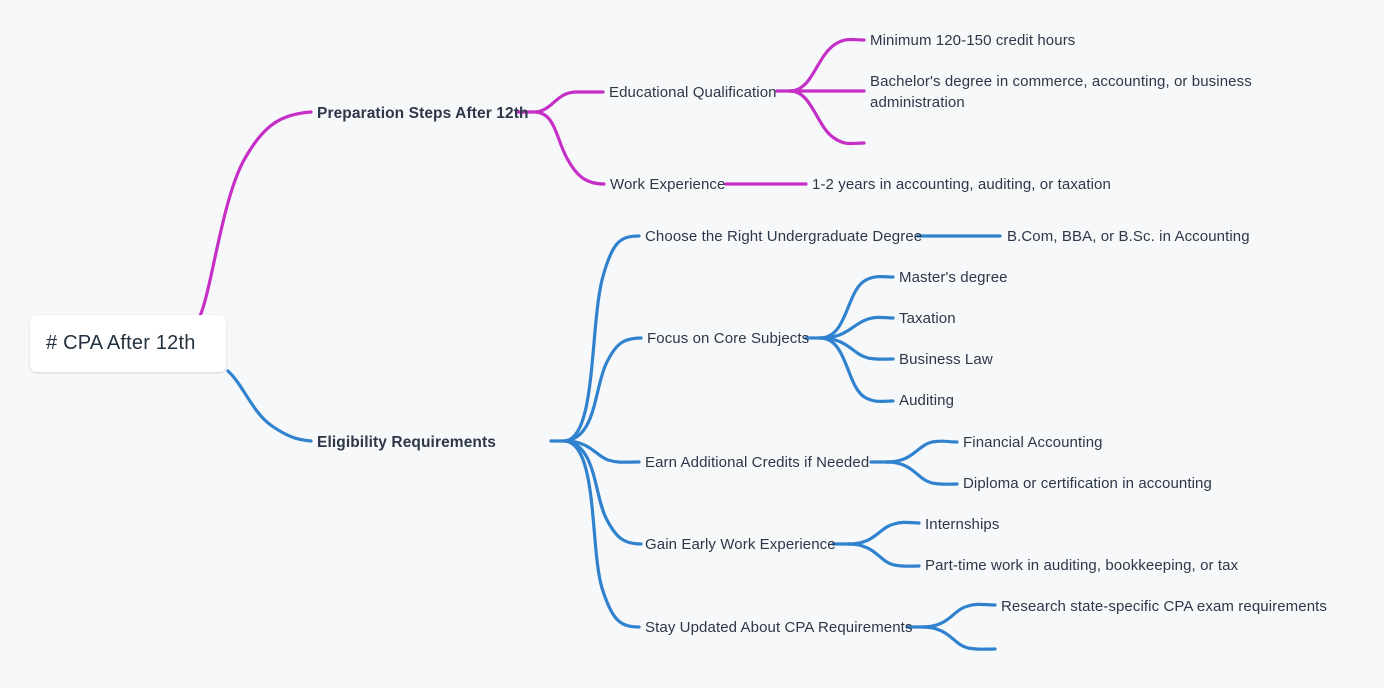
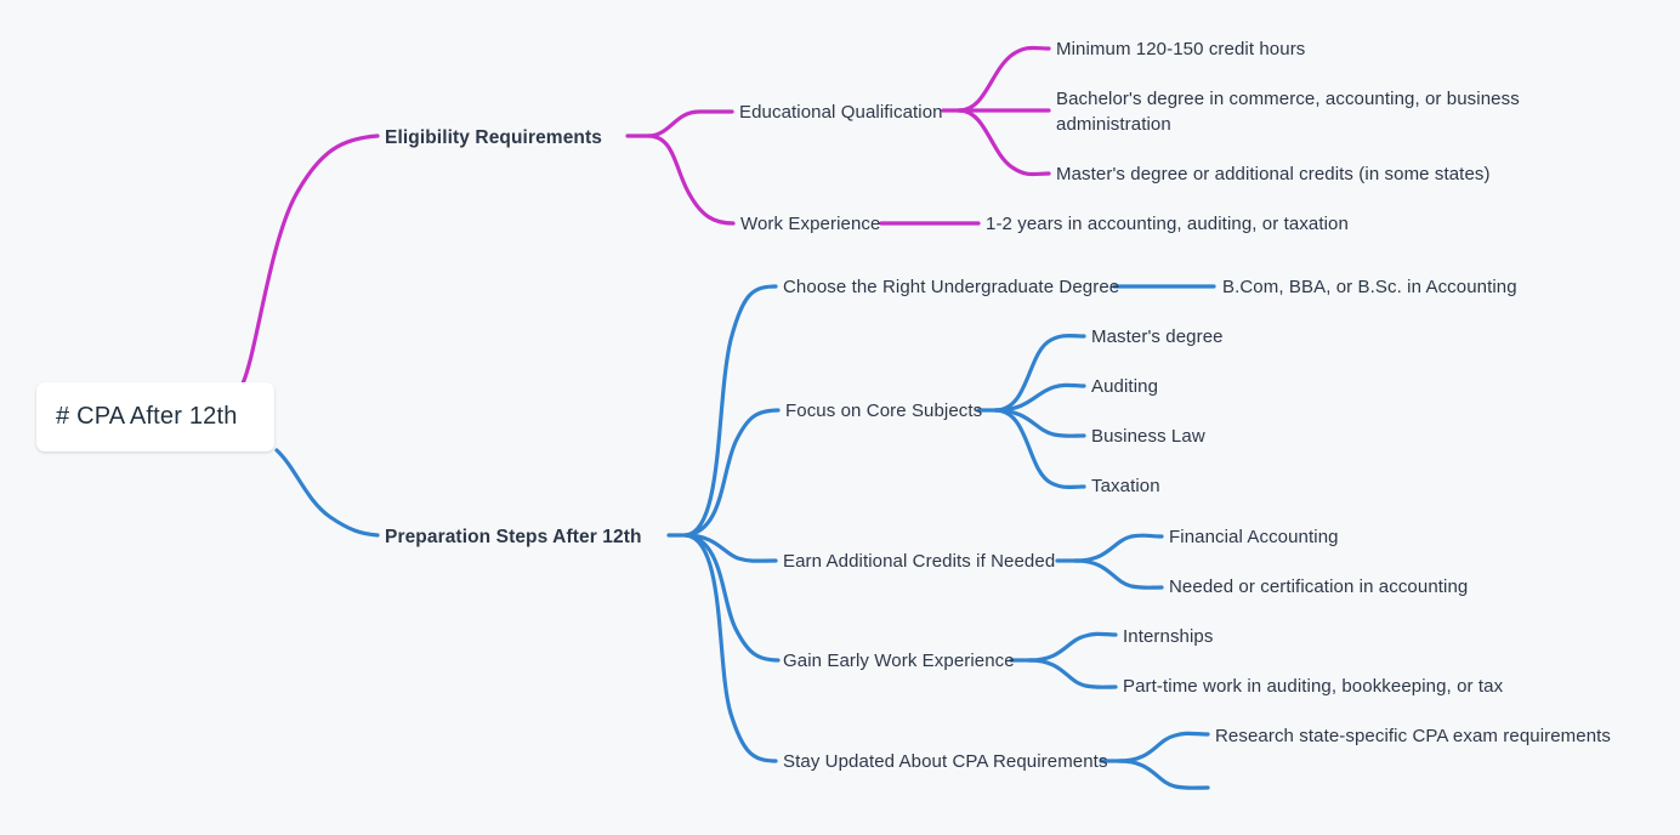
  # CPA After 12th
- Preparation Steps After 12th
+ Eligibility Requirements
  Educational Qualification
  Minimum 120-150 credit hours
  Bachelor's degree in commerce, accounting, or business administration
+ Master's degree or additional credits (in some states)
  Work Experience
  1-2 years in accounting, auditing, or taxation
- Eligibility Requirements
+ Preparation Steps After 12th
  Choose the Right Undergraduate Degree
  B.Com, BBA, or B.Sc. in Accounting
  Focus on Core Subjects
  Master's degree
- Taxation
+ Auditing
  Business Law
- Auditing
+ Taxation
  Earn Additional Credits if Needed
  Financial Accounting
- Diploma or certification in accounting
+ Needed or certification in accounting
  Gain Early Work Experience
  Internships
  Part-time work in auditing, bookkeeping, or tax
  Stay Updated About CPA Requirements
  Research state-specific CPA exam requirements
